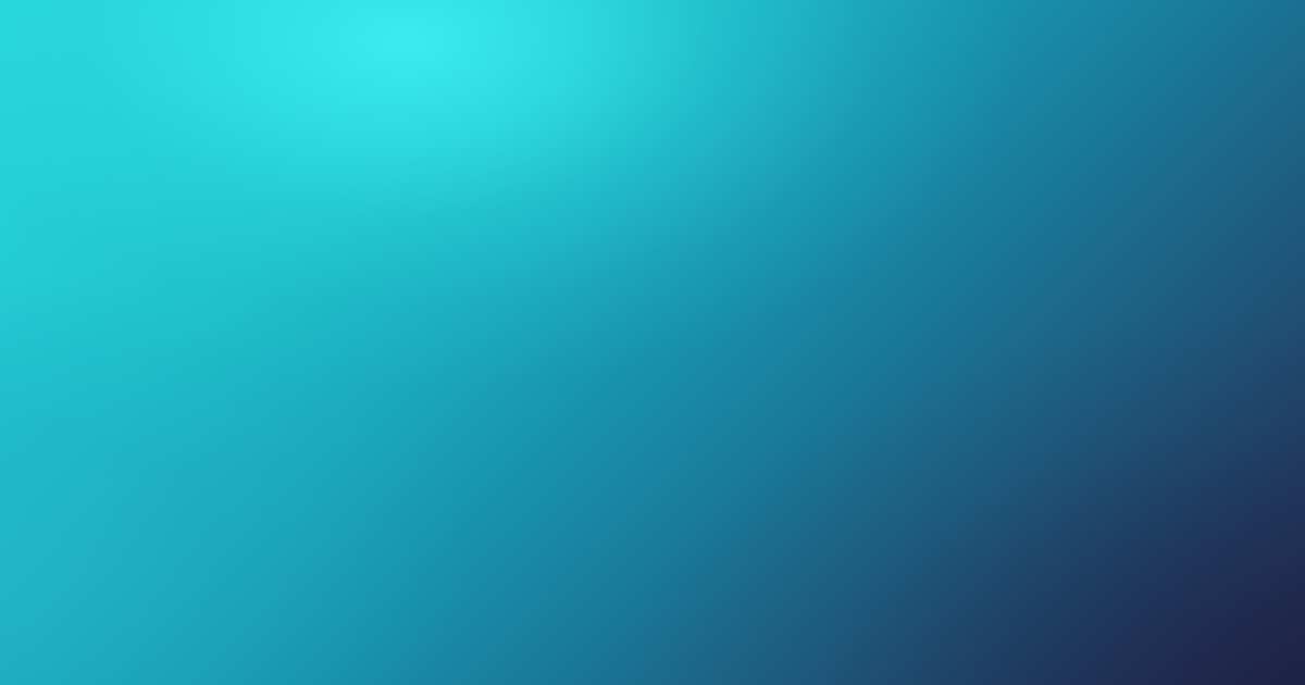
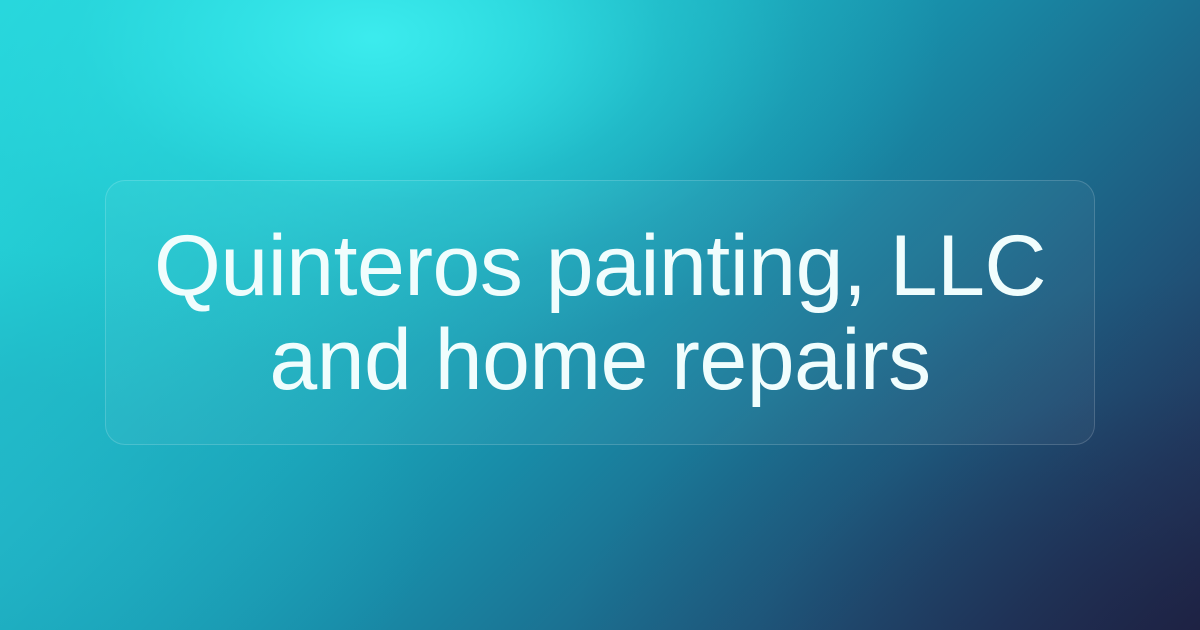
+ Quinteros painting, LLC and home repairs
